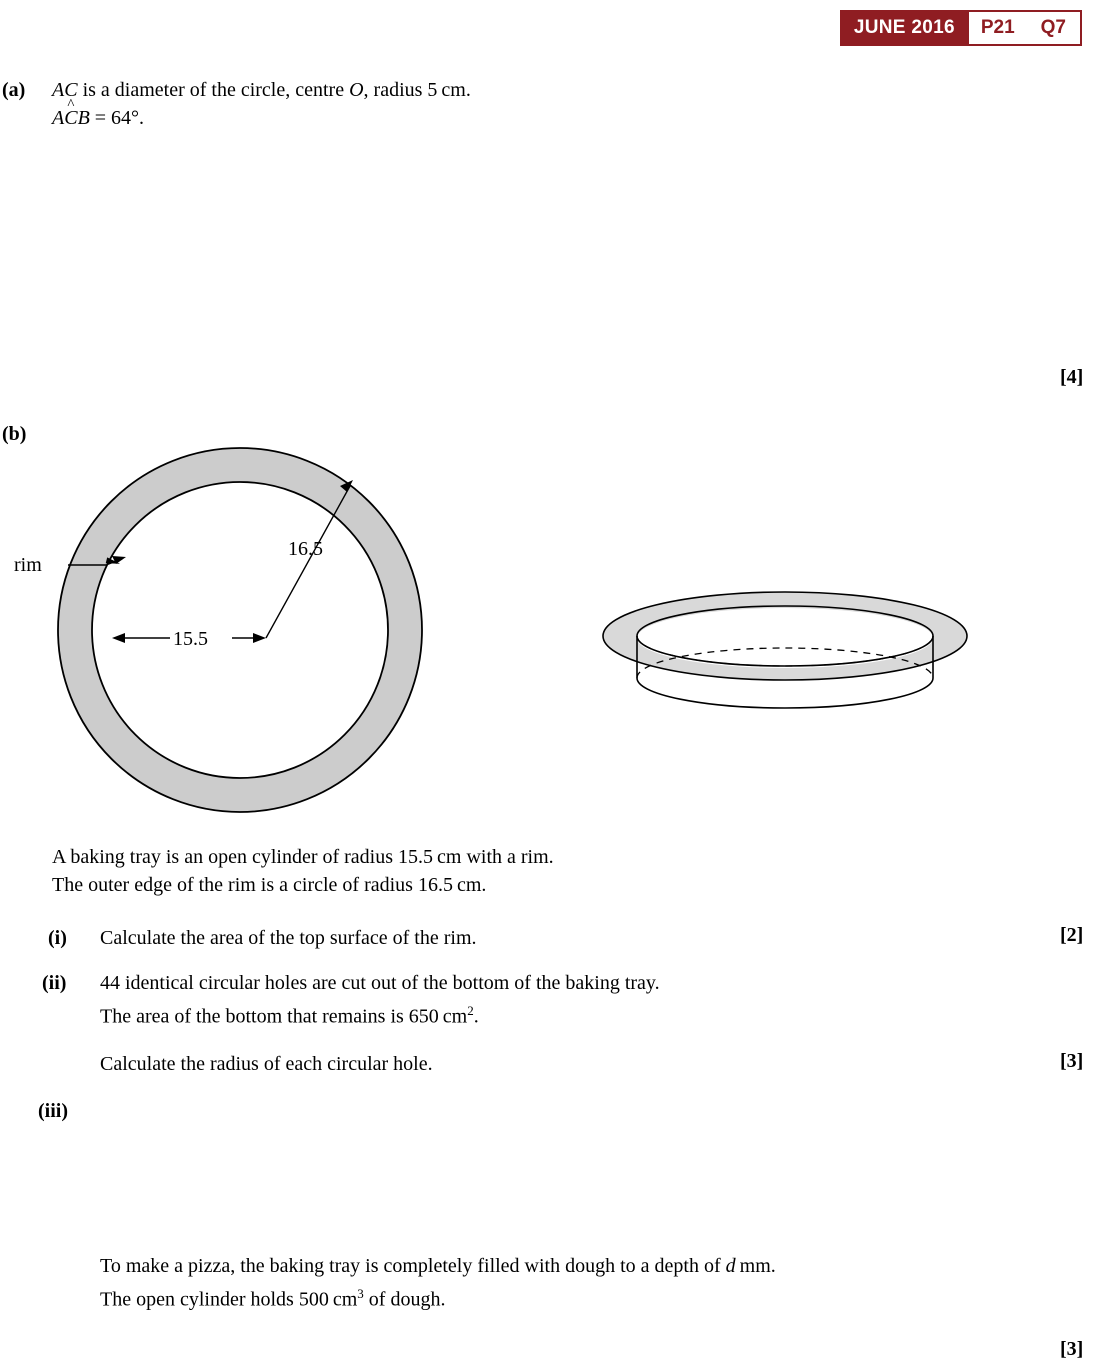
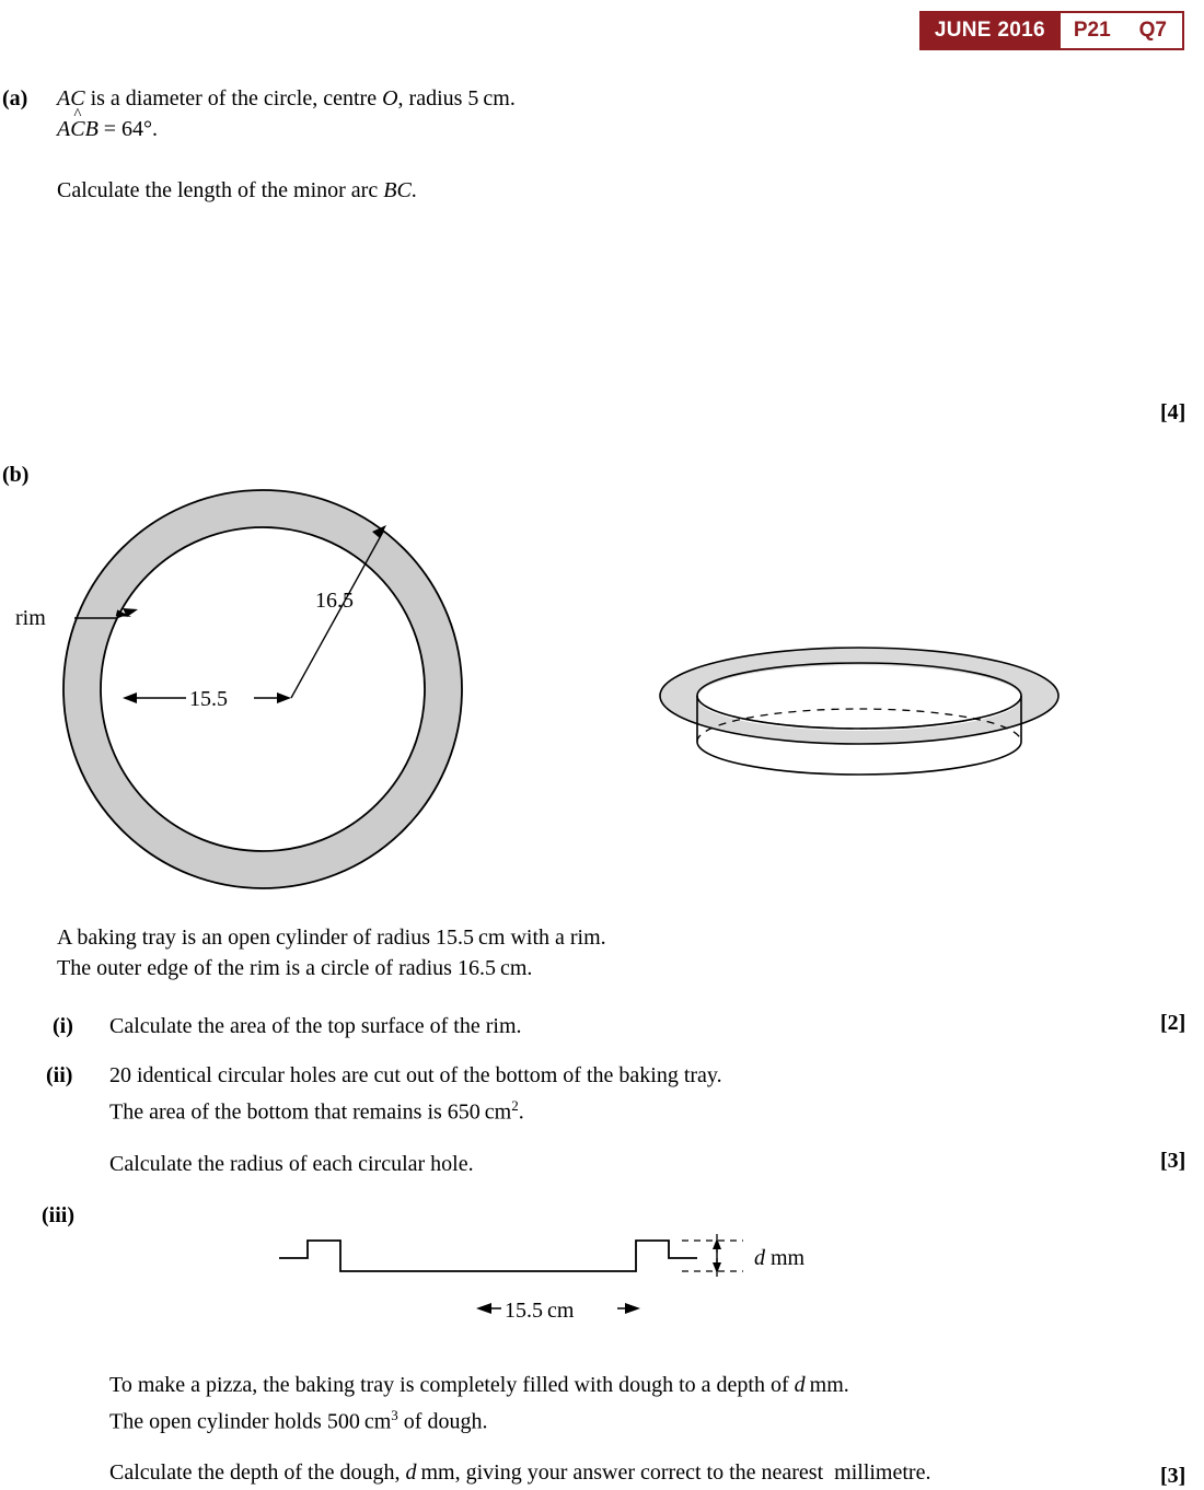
  JUNE 2016
  P21
  Q7
  (a)
  AC is a diameter of the circle, centre O, radius 5 cm.
  AC
  ^
  B = 64°.
+ Calculate the length of the minor arc BC.
  [4]
  (b)
  rim
  16.5
  15.5
  A baking tray is an open cylinder of radius 15.5 cm with a rim.
  The outer edge of the rim is a circle of radius 16.5 cm.
  (i)
  Calculate the area of the top surface of the rim.
  [2]
  (ii)
- 44 identical circular holes are cut out of the bottom of the baking tray.
+ 20 identical circular holes are cut out of the bottom of the baking tray.
  The area of the bottom that remains is 650 cm2.
  Calculate the radius of each circular hole.
  [3]
  (iii)
+ d mm
+ 15.5 cm
  To make a pizza, the baking tray is completely filled with dough to a depth of d mm.
  The open cylinder holds 500 cm3 of dough.
+ Calculate the depth of the dough, d mm, giving your answer correct to the nearest millimetre.
  [3]
